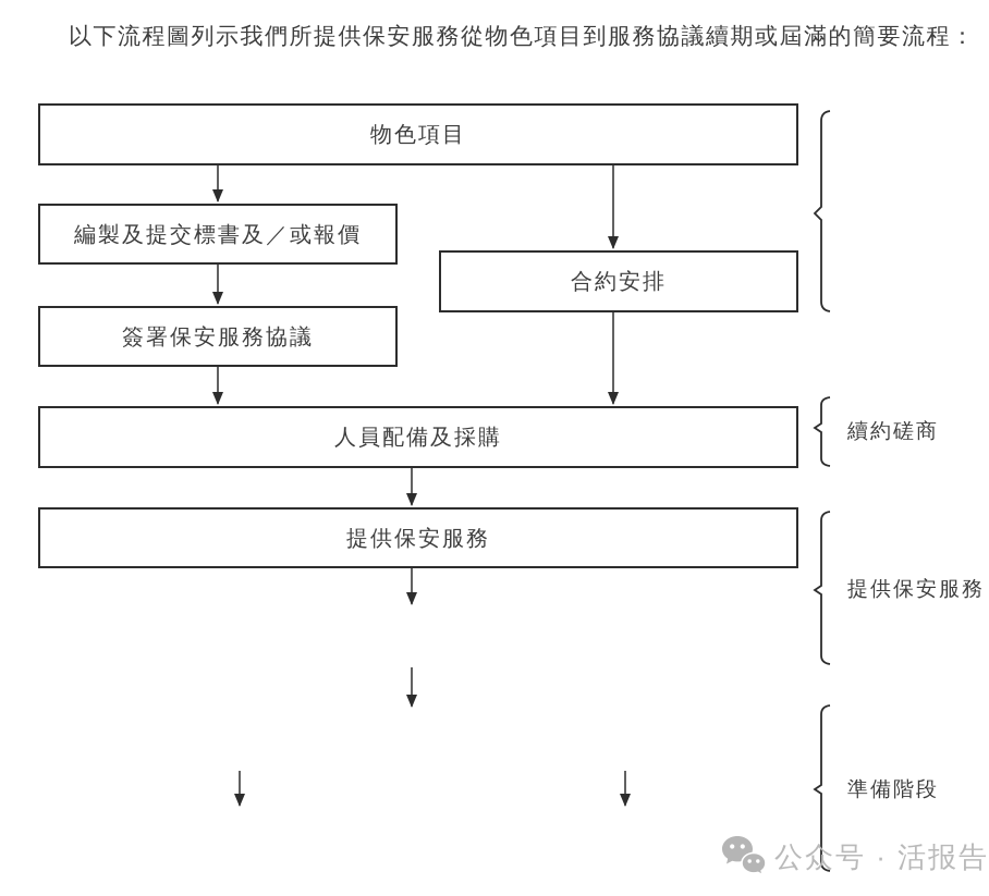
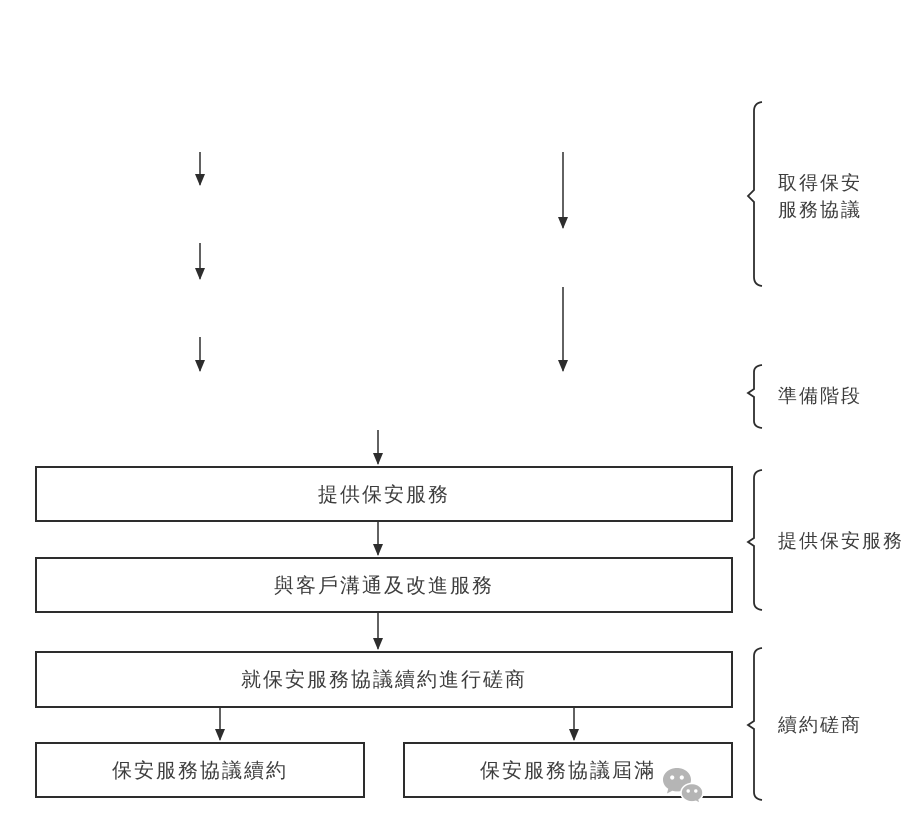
- 以下流程圖列示我們所提供保安服務從物色項目到服務協議續期或屆滿的簡要流程：
- 物色項目
- 編製及提交標書及／或報價
- 合約安排
- 簽署保安服務協議
- 人員配備及採購
  提供保安服務
+ 與客戶溝通及改進服務
+ 就保安服務協議續約進行磋商
+ 保安服務協議續約
+ 保安服務協議屆滿
+ 取得保安
+ 服務協議
- 續約磋商
+ 準備階段
  提供保安服務
- 準備階段
+ 續約磋商
- 公众号 · 活报告
